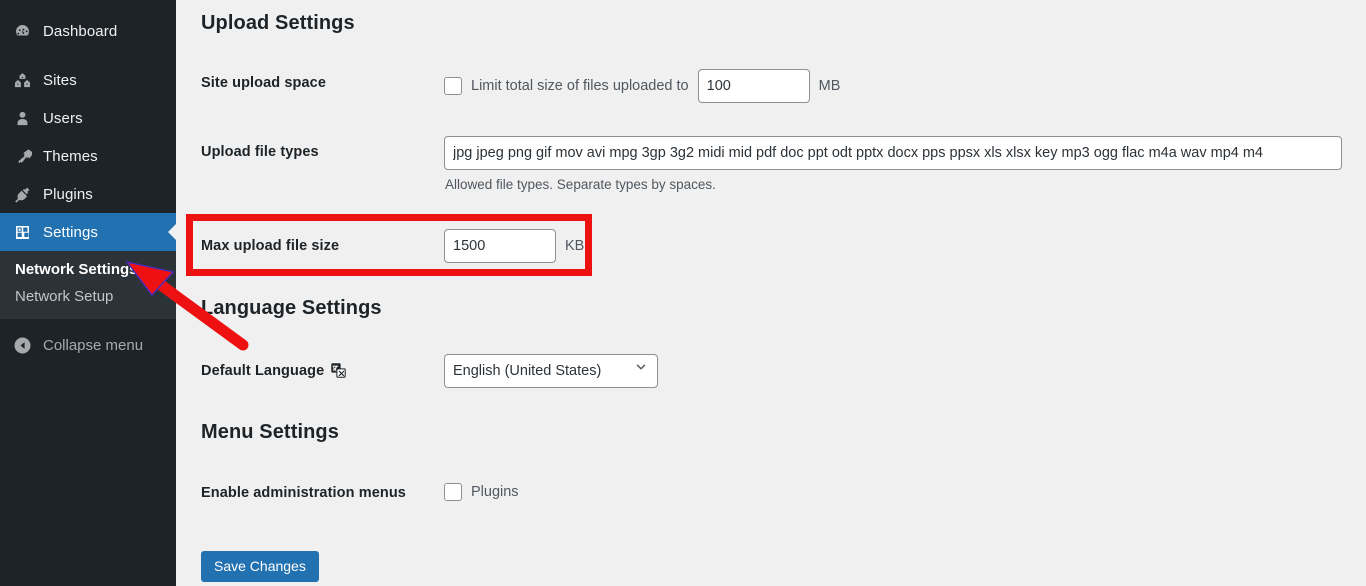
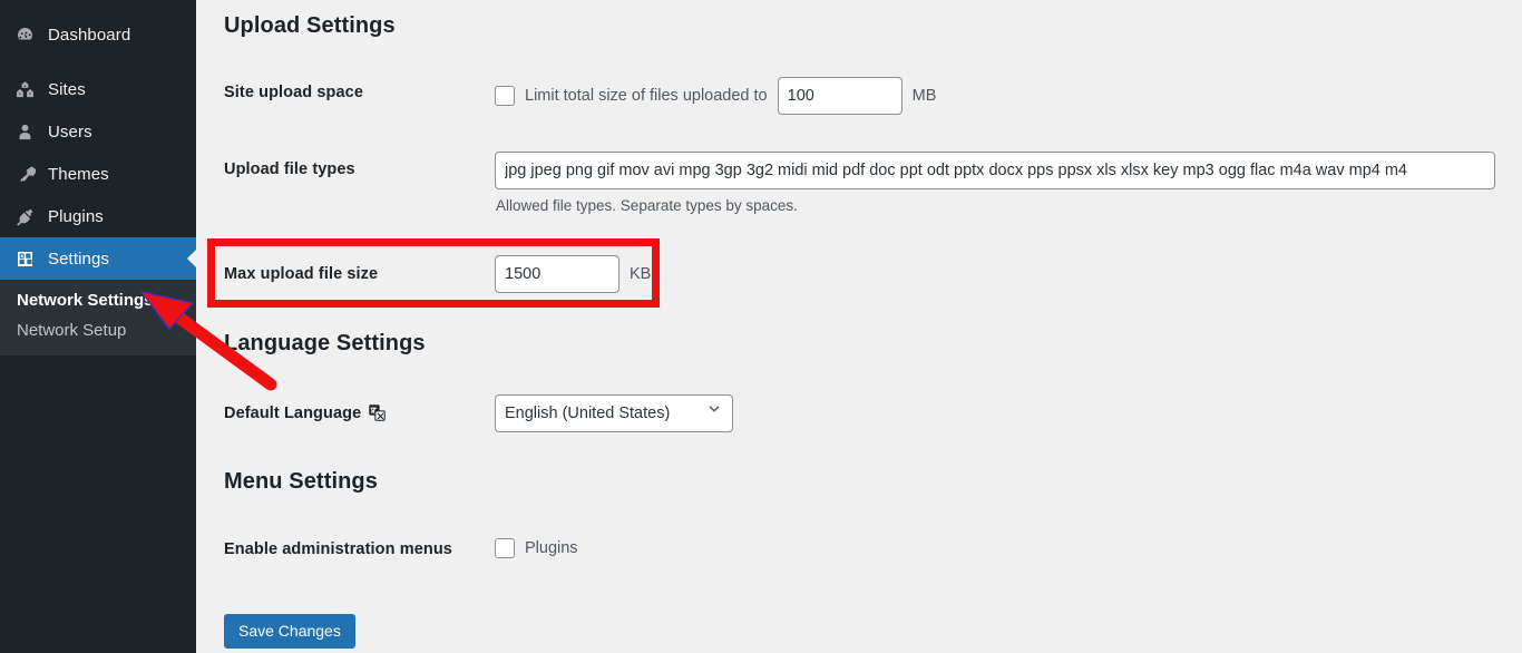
  Dashboard
  Sites
  Users
  Themes
  Plugins
  Settings
  Network Setting
  Network Setup
- Collapse menu
  Upload Settings
  Site upload space
  Limit total size of files uploaded to
  100
  MB
  Upload file types
  jpg jpeg png gif mov avi mpg 3gp 3g2 midi mid pdf doc ppt odt pptx docx pps ppsx xls xlsx key mp3 ogg flac m4a wav mp4 m4
  Allowed file types. Separate types by spaces.
  Max upload file size
  1500
  KB
  Language Settings
  Default Language
  English (United States)
  Menu Settings
  Enable administration menus
  Plugins
  Save Changes
